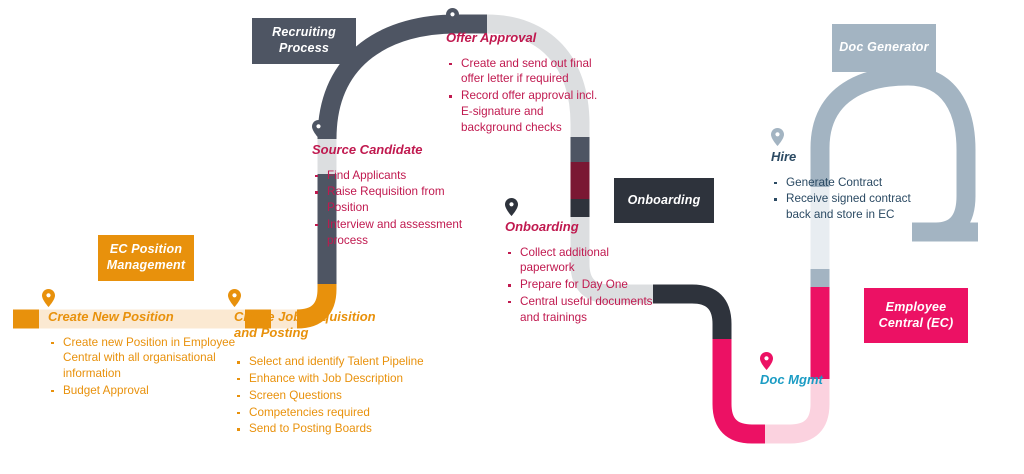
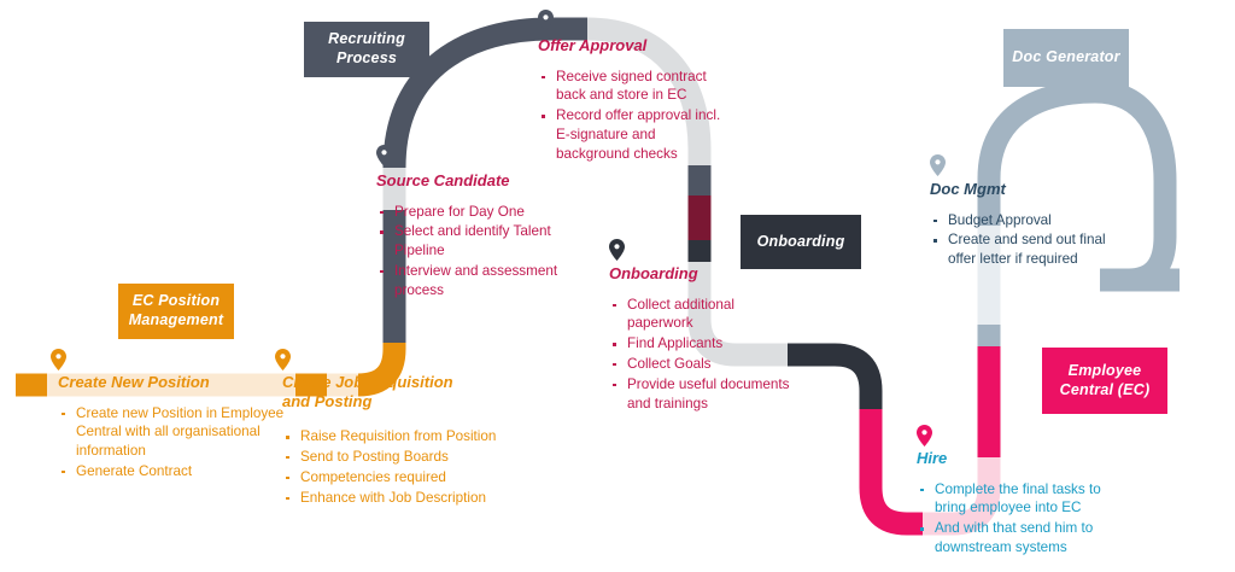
  EC Position
  Management
  Recruiting
  Process
  Onboarding
  Doc Generator
  Employee
  Central (EC)
  Create New Position
  Create new Position in Employee Central with all organisational information
- Budget Approval
+ Generate Contract
  Create Job Requisition
  and Posting
- Select and identify Talent Pipeline
+ Raise Requisition from Position
- Enhance with Job Description
+ Send to Posting Boards
- Screen Questions
  Competencies required
- Send to Posting Boards
+ Enhance with Job Description
  Source Candidate
- Find Applicants
+ Prepare for Day One
- Raise Requisition from Position
+ Select and identify Talent Pipeline
  Interview and assessment process
  Offer Approval
- Create and send out final offer letter if required
+ Receive signed contract back and store in EC
  Record offer approval incl. E-signature and background checks
  Onboarding
  Collect additional paperwork
- Prepare for Day One
+ Find Applicants
+ Collect Goals
- Central useful documents and trainings
+ Provide useful documents and trainings
- Hire
+ Doc Mgmt
- Generate Contract
+ Budget Approval
- Receive signed contract back and store in EC
+ Create and send out final offer letter if required
- Doc Mgmt
+ Hire
+ Complete the final tasks to bring employee into EC
+ And with that send him to downstream systems
